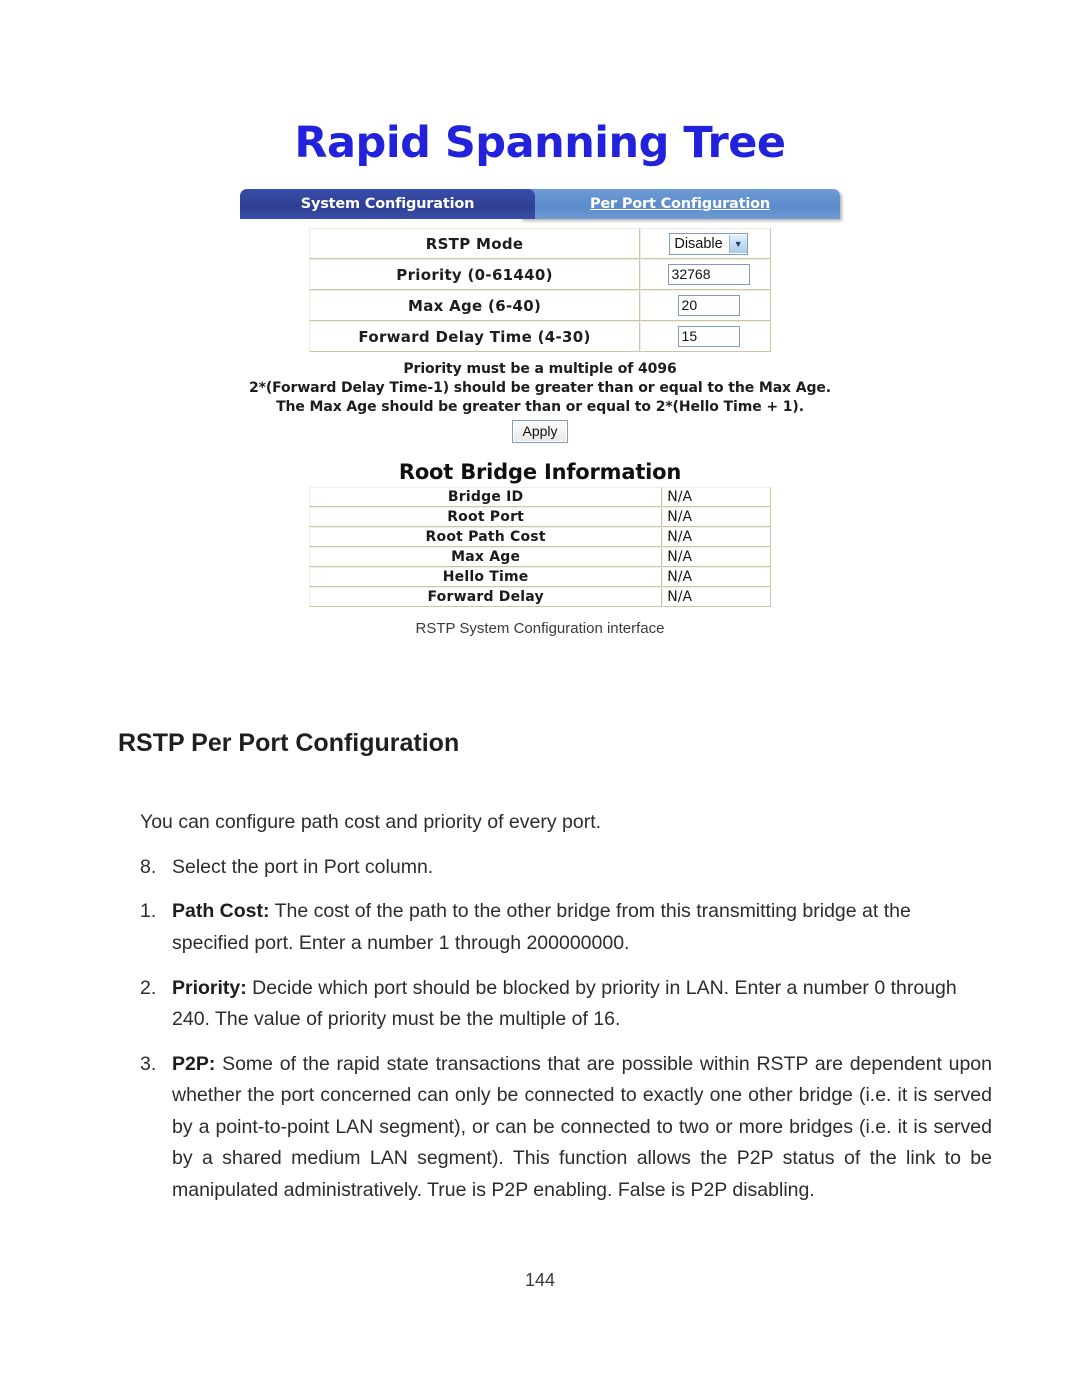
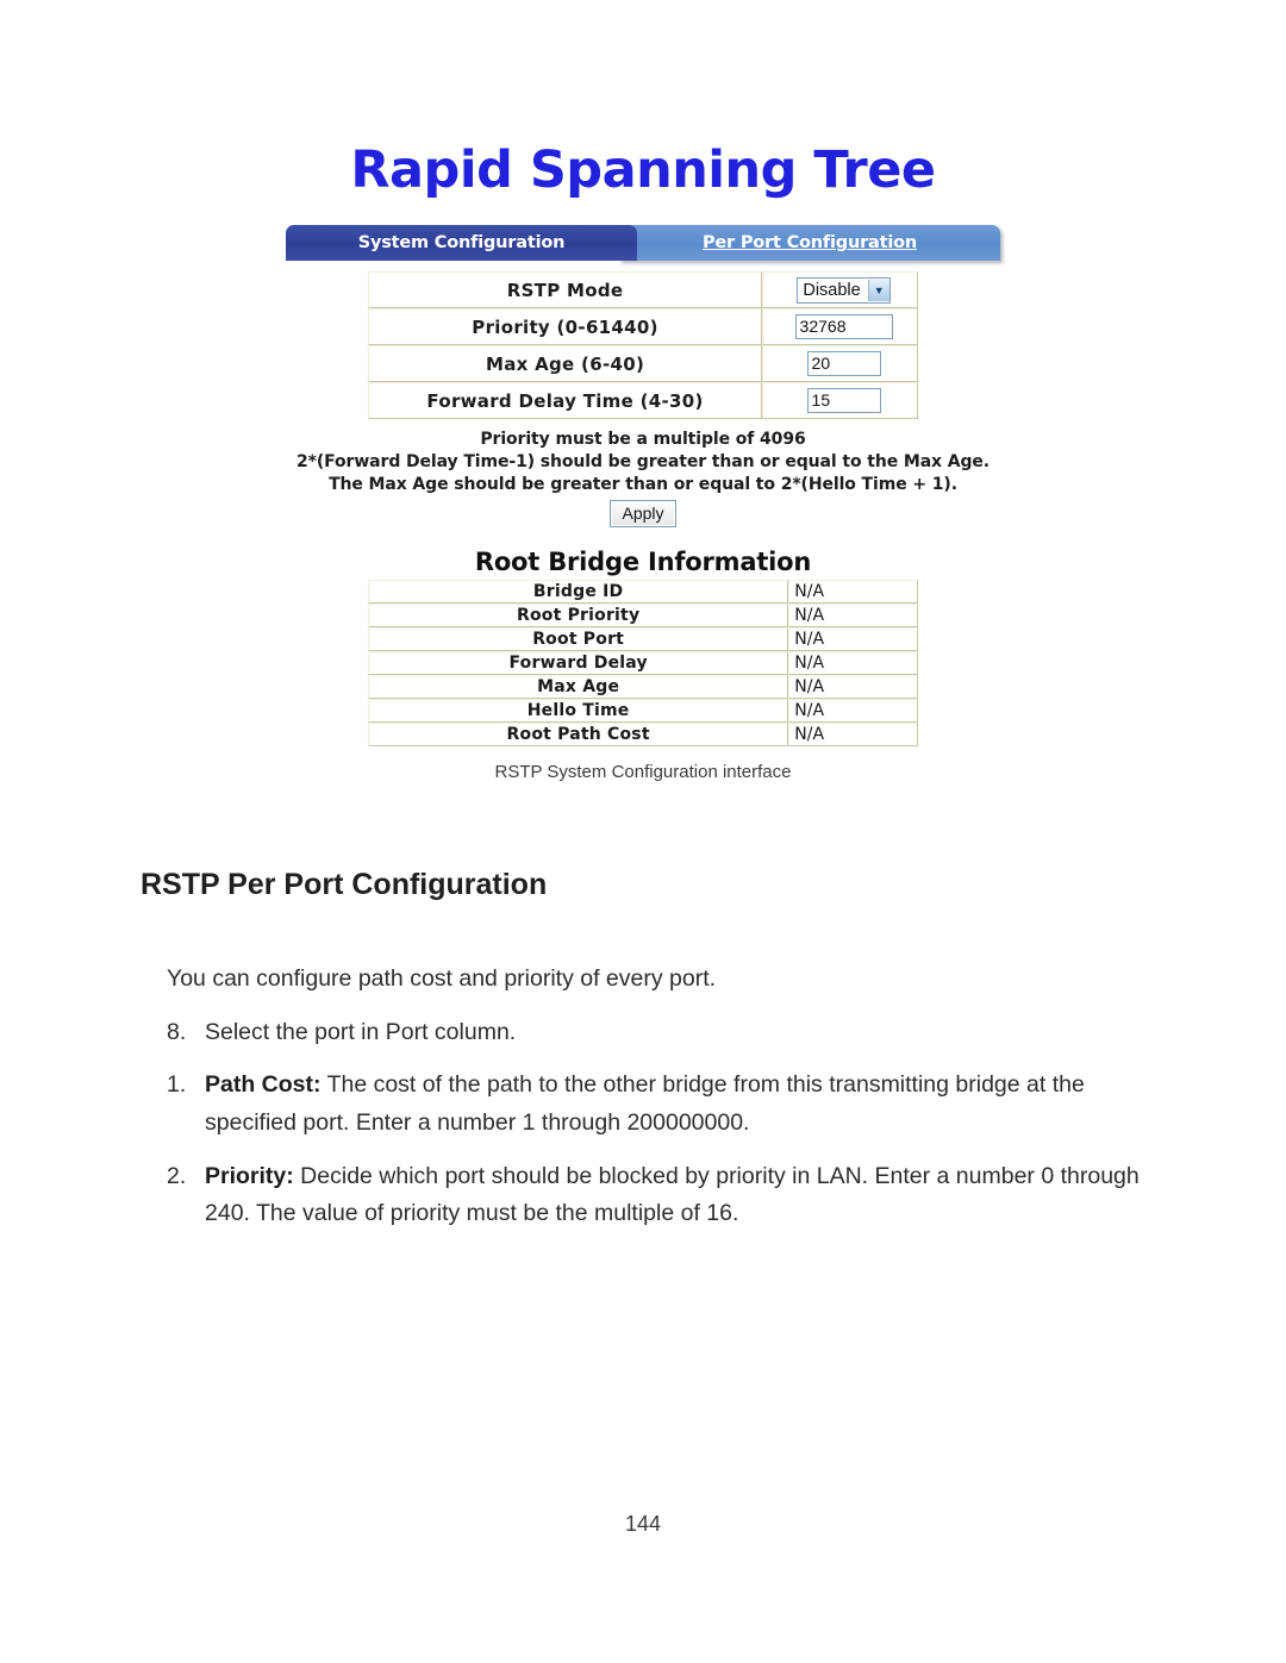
  Rapid Spanning Tree
  System Configuration
  Per Port Configuration
  RSTP Mode	Disable ▼
  Priority (0-61440)	32768
  Max Age (6-40)	20
  Forward Delay Time (4-30)	15
  Priority must be a multiple of 4096
  2*(Forward Delay Time-1) should be greater than or equal to the Max Age.
  The Max Age should be greater than or equal to 2*(Hello Time + 1).
  Apply
  Root Bridge Information
  Bridge ID	N/A
+ Root Priority	N/A
  Root Port	N/A
- Root Path Cost	N/A
+ Forward Delay	N/A
  Max Age	N/A
  Hello Time	N/A
- Forward Delay	N/A
+ Root Path Cost	N/A
  RSTP System Configuration interface
  RSTP Per Port Configuration
  You can configure path cost and priority of every port.
  8.
  Select the port in Port column.
  1.
  Path Cost: The cost of the path to the other bridge from this transmitting bridge at the specified port. Enter a number 1 through 200000000.
  2.
  Priority: Decide which port should be blocked by priority in LAN. Enter a number 0 through 240. The value of priority must be the multiple of 16.
- 3.
- P2P: Some of the rapid state transactions that are possible within RSTP are dependent upon whether the port concerned can only be connected to exactly one other bridge (i.e. it is served by a point-to-point LAN segment), or can be connected to two or more bridges (i.e. it is served by a shared medium LAN segment). This function allows the P2P status of the link to be manipulated administratively. True is P2P enabling. False is P2P disabling.
  144
